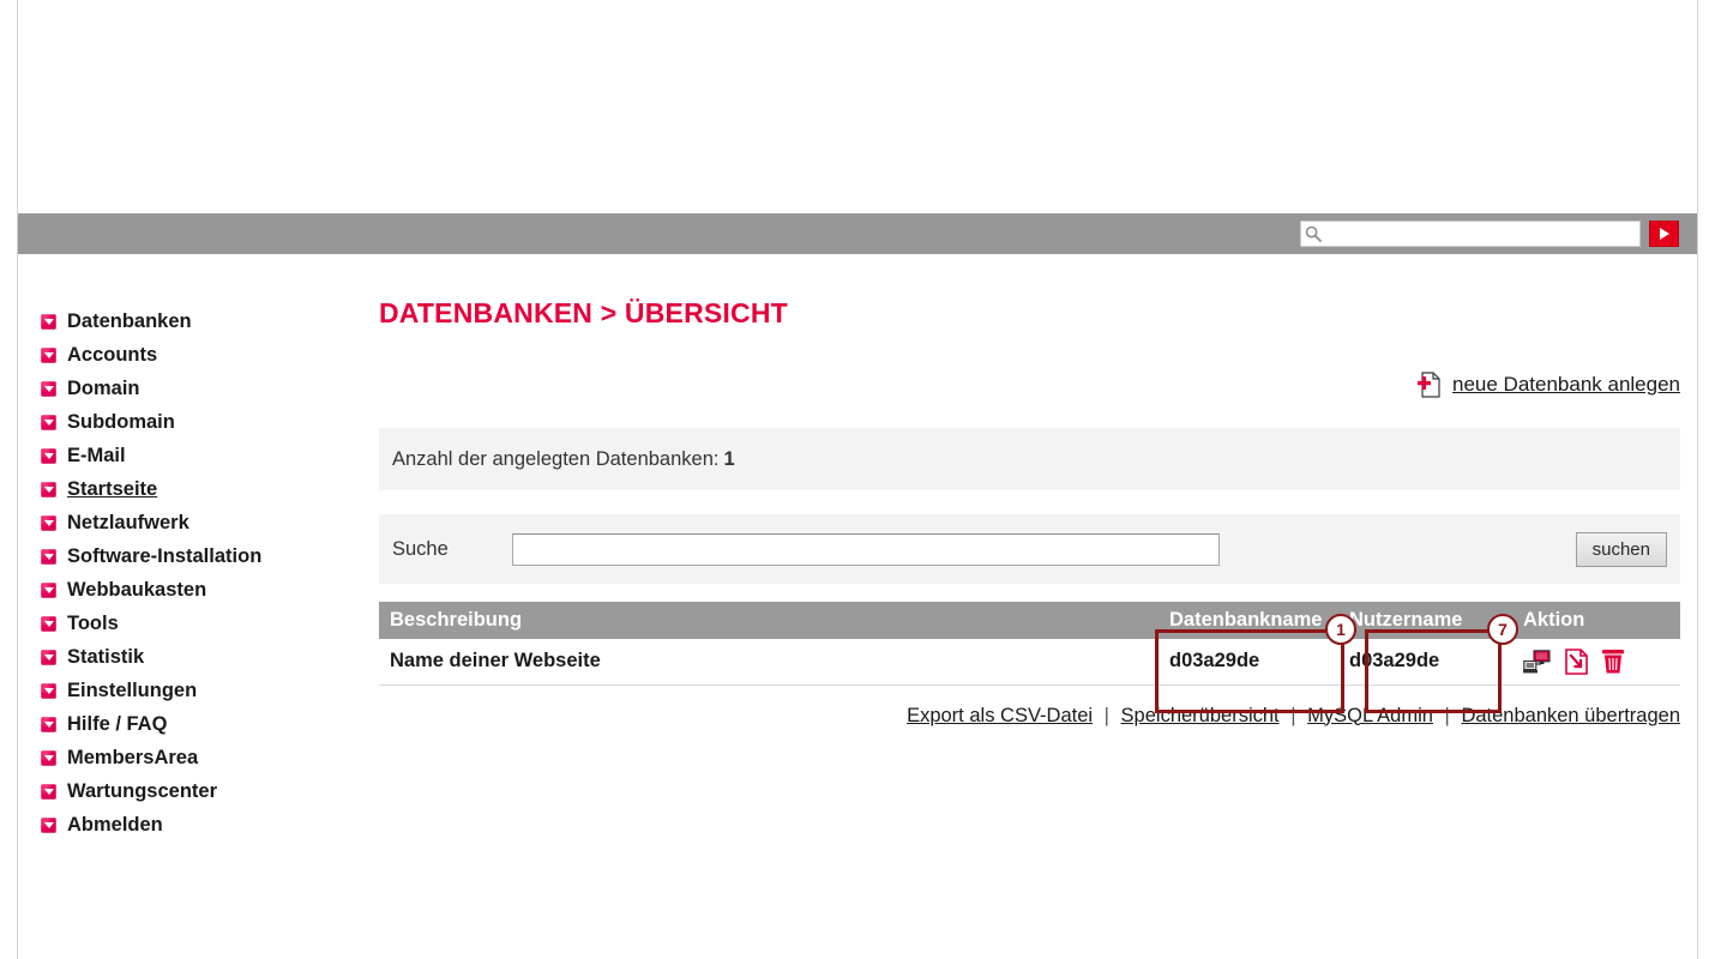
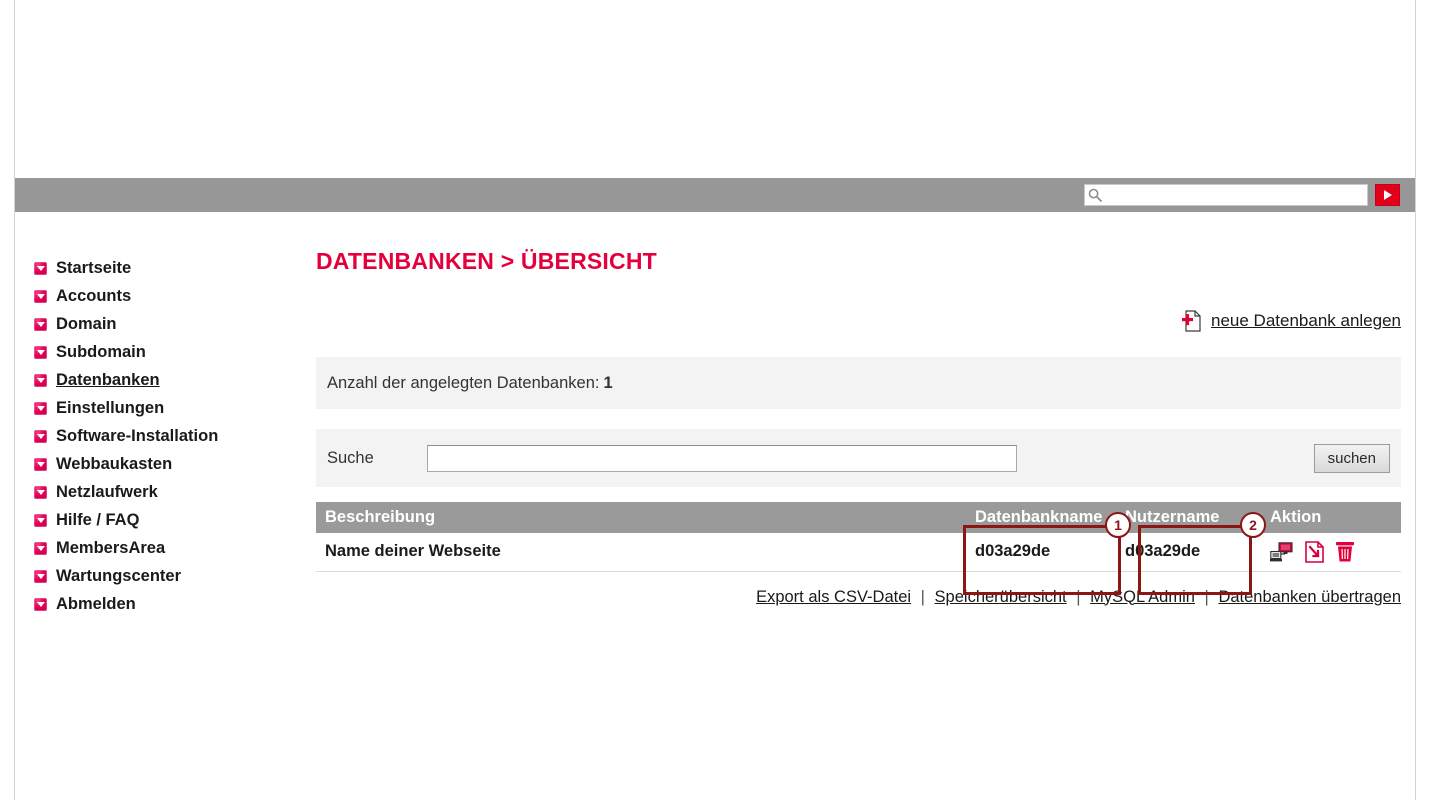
- Datenbanken
+ Startseite
  Accounts
  Domain
  Subdomain
- E-Mail
- Startseite
+ Datenbanken
- Netzlaufwerk
+ Einstellungen
  Software-Installation
  Webbaukasten
- Tools
- Statistik
- Einstellungen
+ Netzlaufwerk
  Hilfe / FAQ
  MembersArea
  Wartungscenter
  Abmelden
  DATENBANKEN > ÜBERSICHT
  neue Datenbank anlegen
  Anzahl der angelegten Datenbanken:
  1
  Suche
  suchen
  Beschreibung	Datenbankname	Nutzername	Aktion
  Name deiner Webseite	d03a29de	d03a29de
  Export als CSV-Datei | Speicherübersicht | MySQL Admin | Datenbanken übertragen
  1
- 7
+ 2
